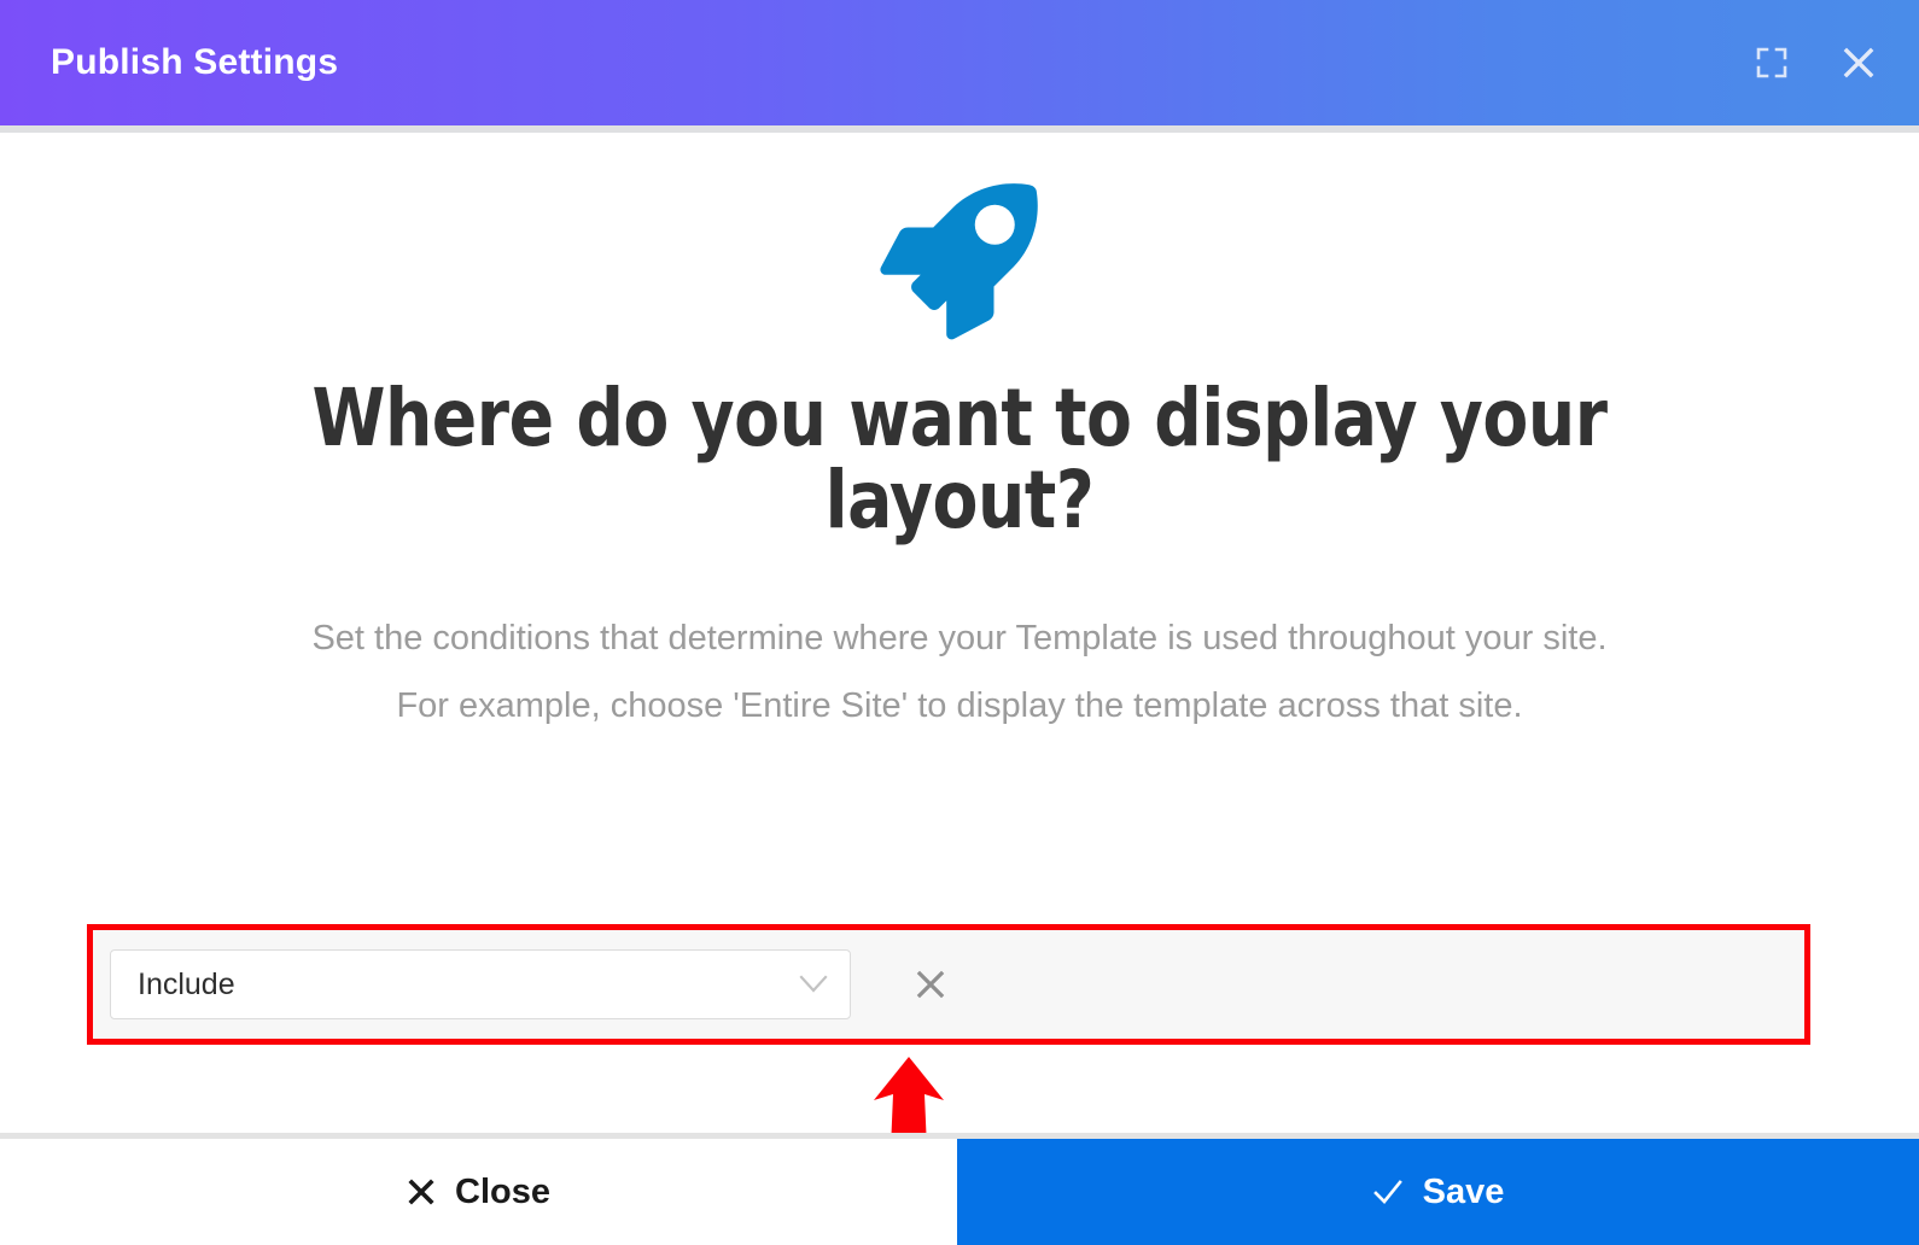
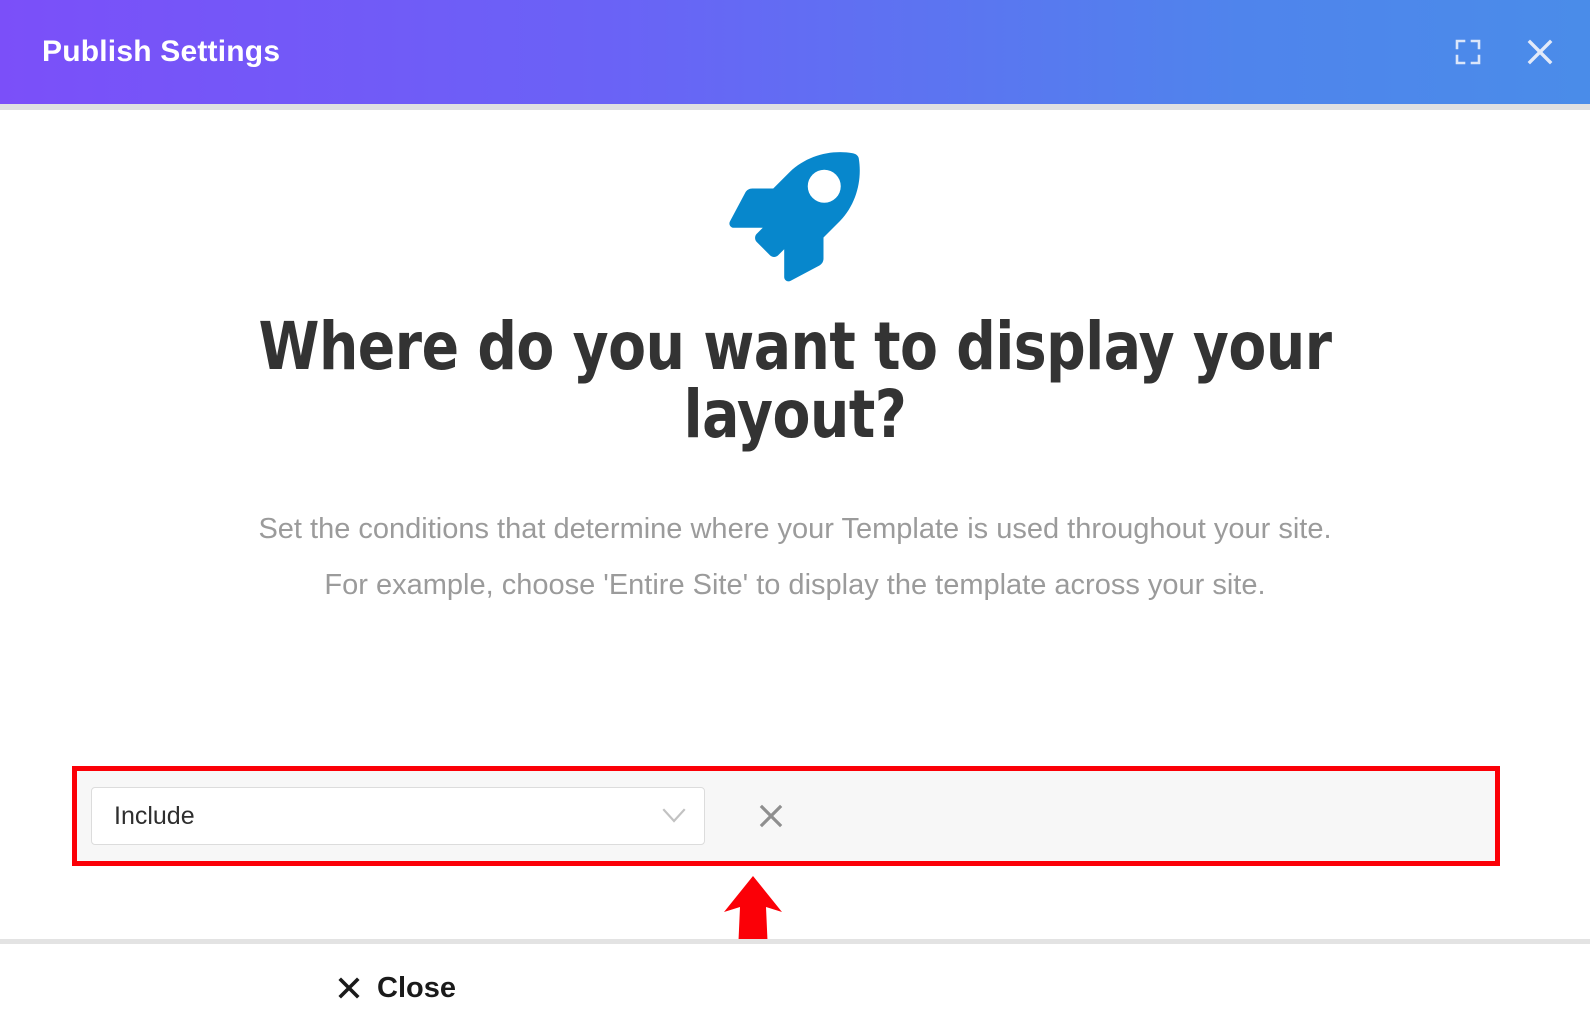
  Publish Settings
  Where do you want to display your layout?
  Set the conditions that determine where your Template is used throughout your site.
- For example, choose 'Entire Site' to display the template across that site.
+ For example, choose 'Entire Site' to display the template across your site.
  Include
  Close
- Save
